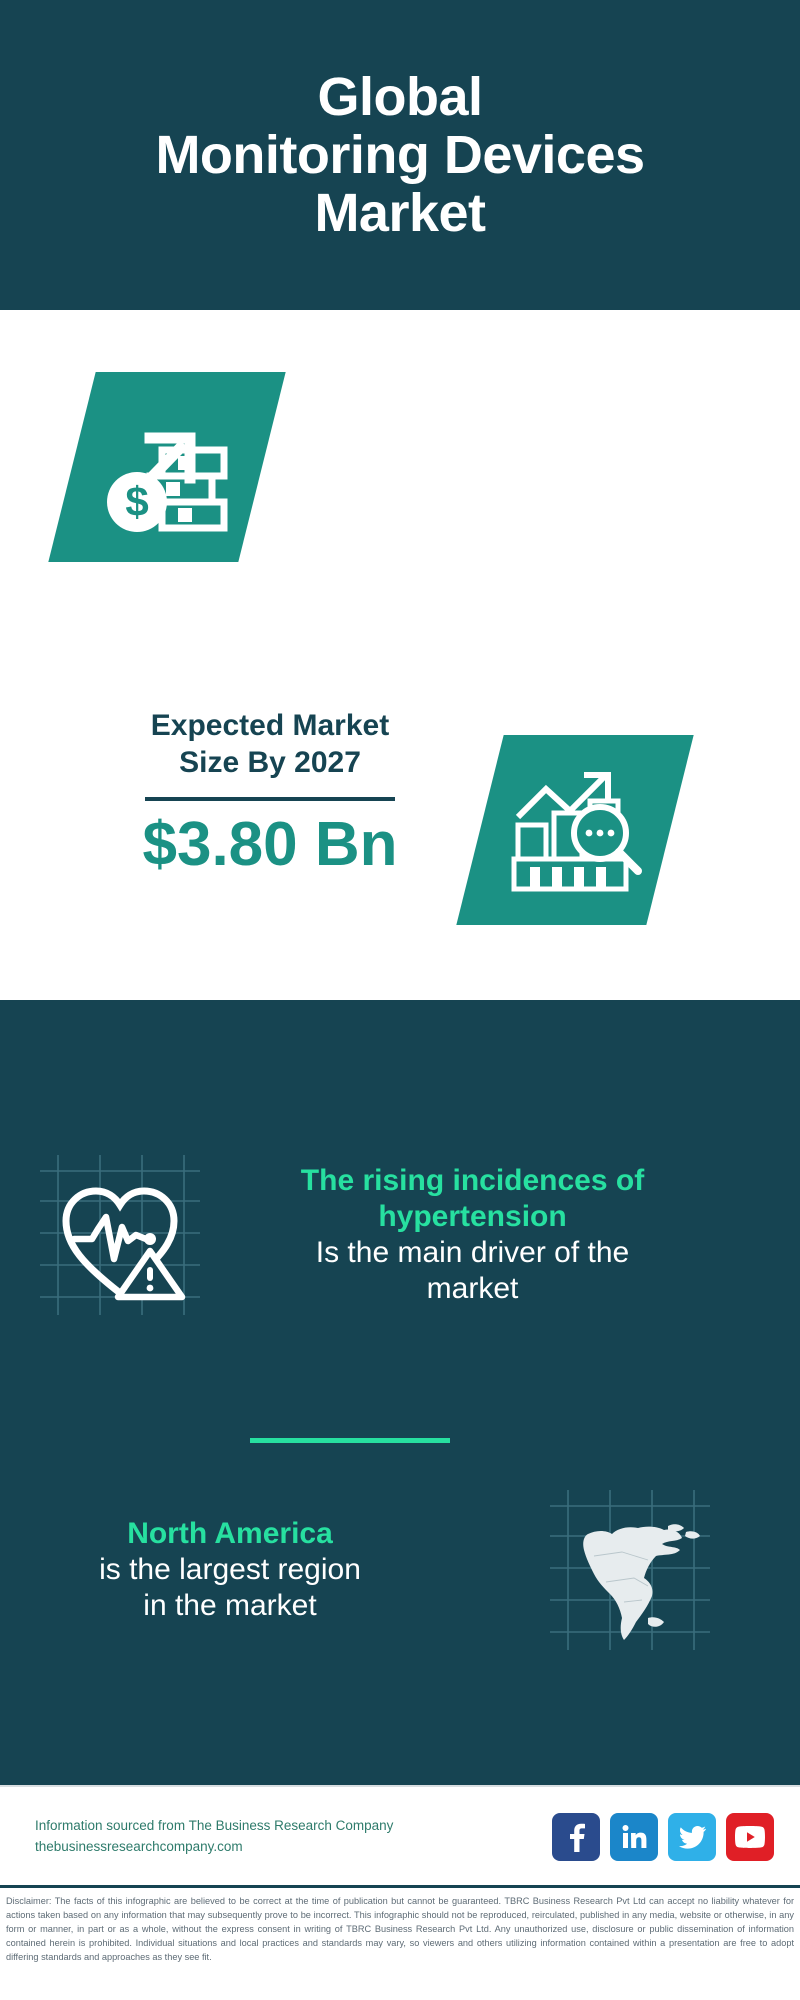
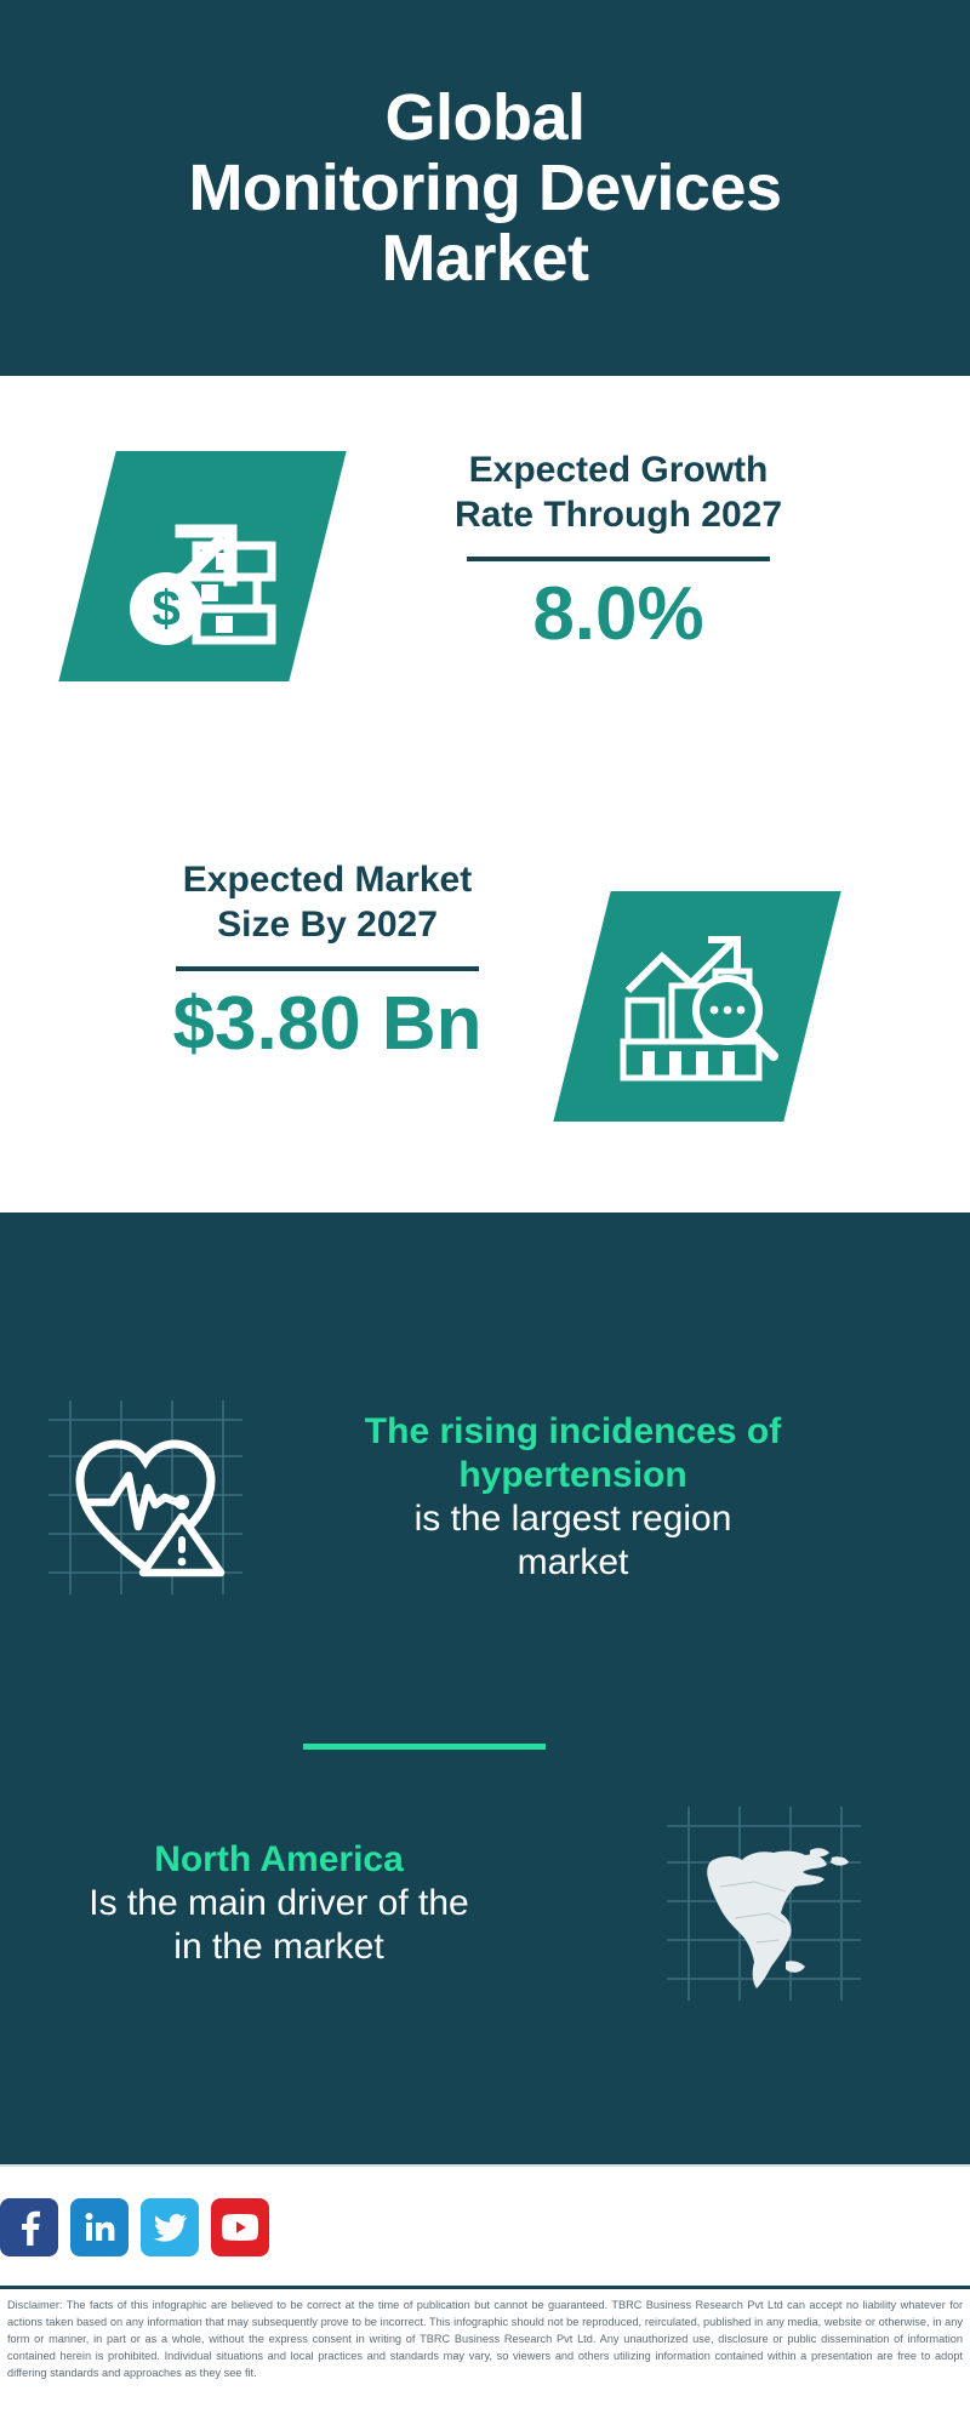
  Global
  Monitoring Devices
  Market
+ Expected Growth
+ Rate Through 2027
+ 8.0%
  Expected Market
  Size By 2027
  $3.80 Bn
  The rising incidences of
  hypertension
- Is the main driver of the
+ is the largest region
  market
  North America
- is the largest region
+ Is the main driver of the
  in the market
- Information sourced from The Business Research Company
- thebusinessresearchcompany.com
  Disclaimer: The facts of this infographic are believed to be correct at the time of publication but cannot be guaranteed. TBRC Business Research Pvt Ltd can accept no liability whatever for actions taken based on any information that may subsequently prove to be incorrect. This infographic should not be reproduced, reirculated, published in any media, website or otherwise, in any form or manner, in part or as a whole, without the express consent in writing of TBRC Business Research Pvt Ltd. Any unauthorized use, disclosure or public dissemination of information contained herein is prohibited. Individual situations and local practices and standards may vary, so viewers and others utilizing information contained within a presentation are free to adopt differing standards and approaches as they see fit.
